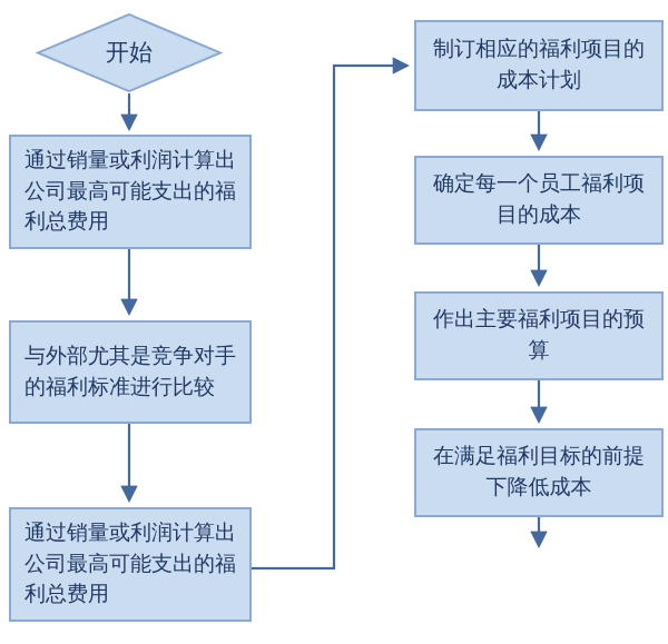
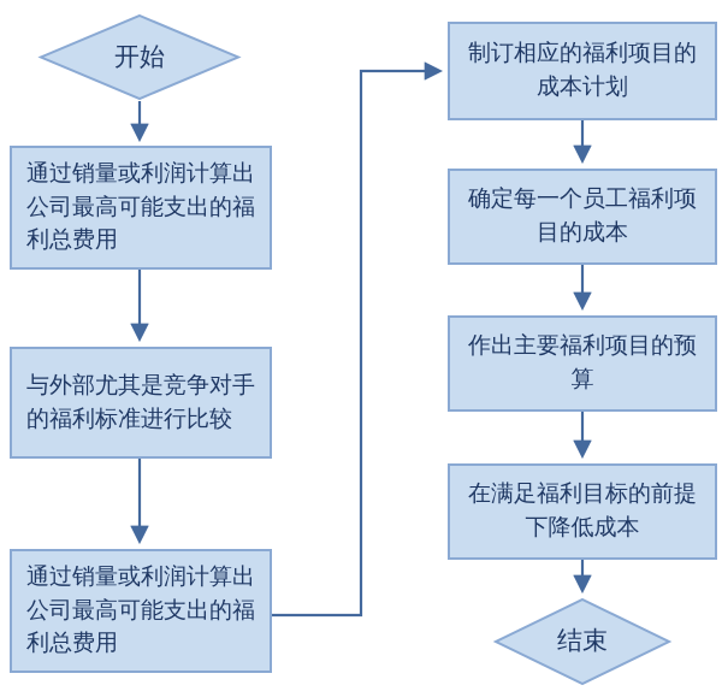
  开始
  通过销量或利润计算出公司最高可能支出的福利总费用
  与外部尤其是竞争对手的福利标准进行比较
  通过销量或利润计算出公司最高可能支出的福利总费用
  制订相应的福利项目的成本计划
  确定每一个员工福利项目的成本
  作出主要福利项目的预算
  在满足福利目标的前提下降低成本
+ 结束
